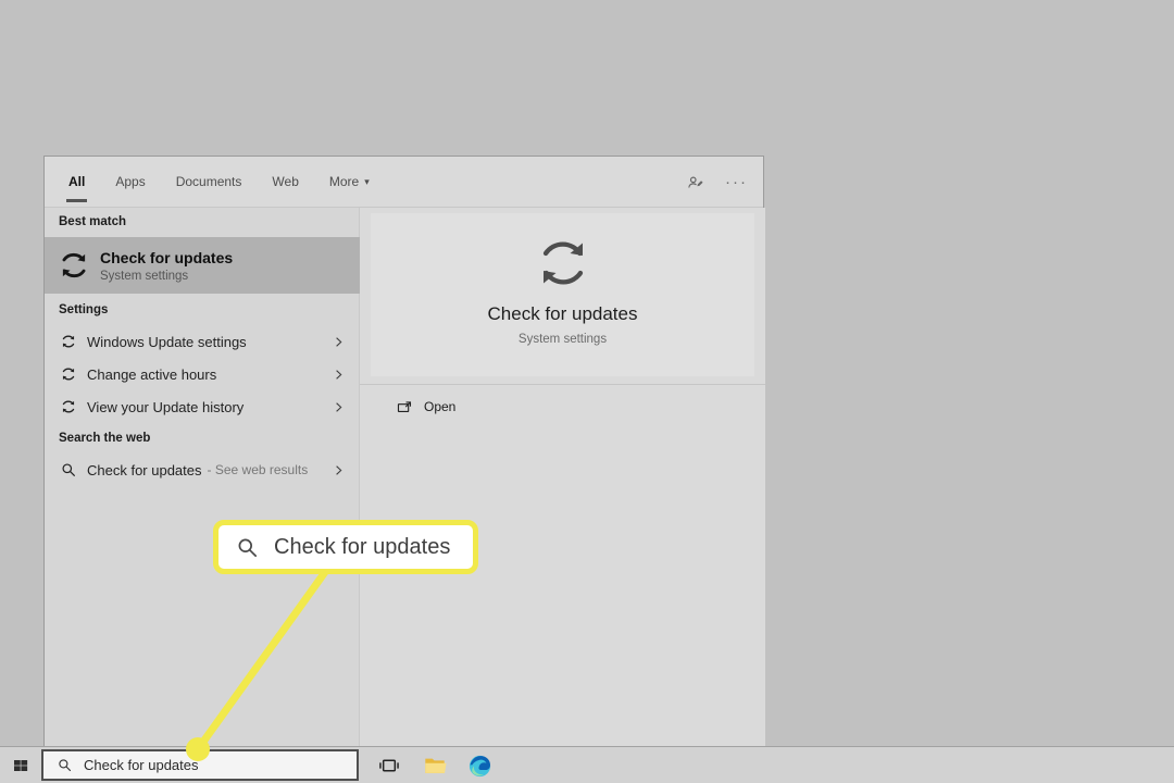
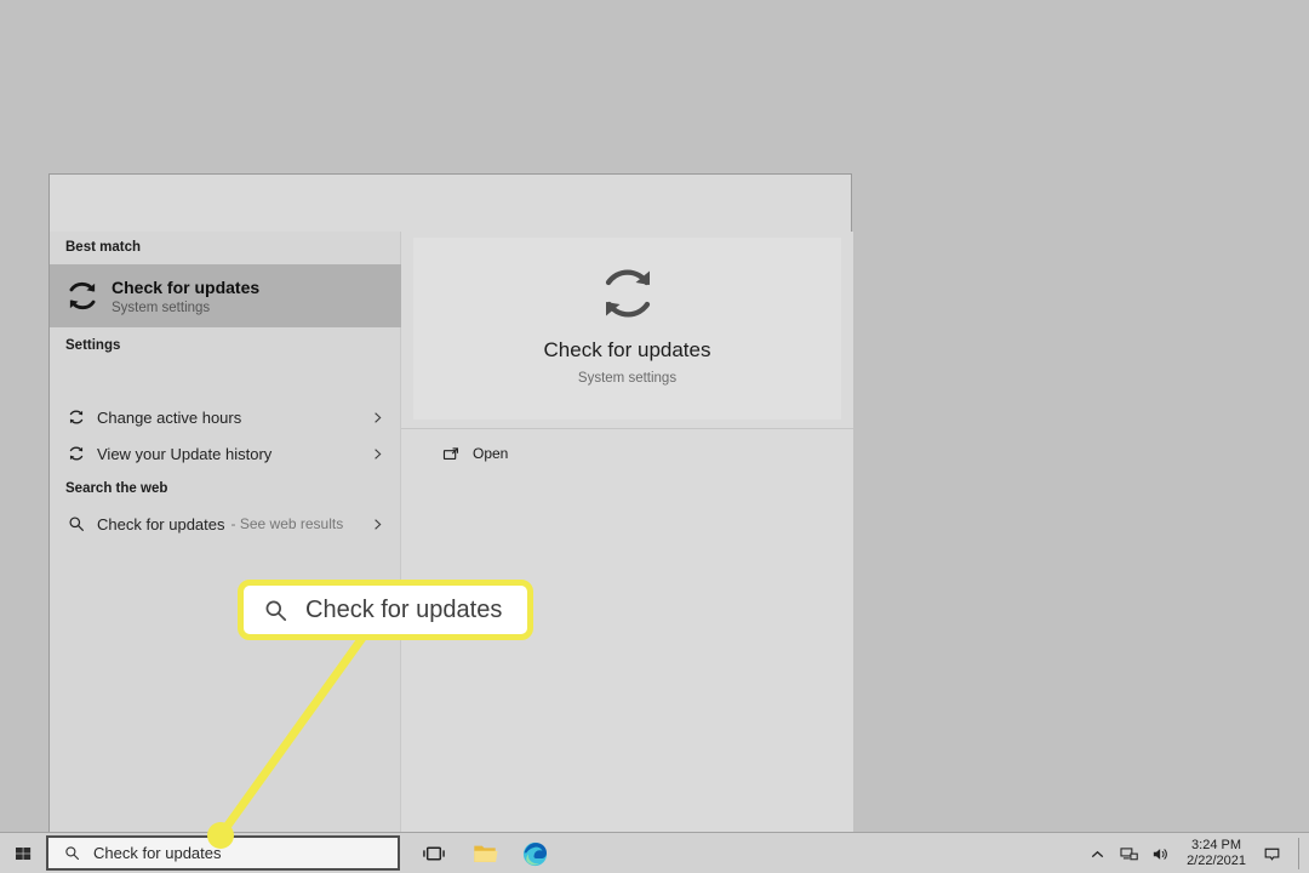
- All
- Apps
- Documents
- Web
- More
- ▾
- ···
  Best match
  Check for updates
  System settings
  Settings
- Windows Update settings
  Change active hours
  View your Update history
  Search the web
  Check for updates
  - See web results
  Check for updates
  System settings
  Open
  Check for updates
  Check for updates
+ 3:24 PM
+ 2/22/2021
